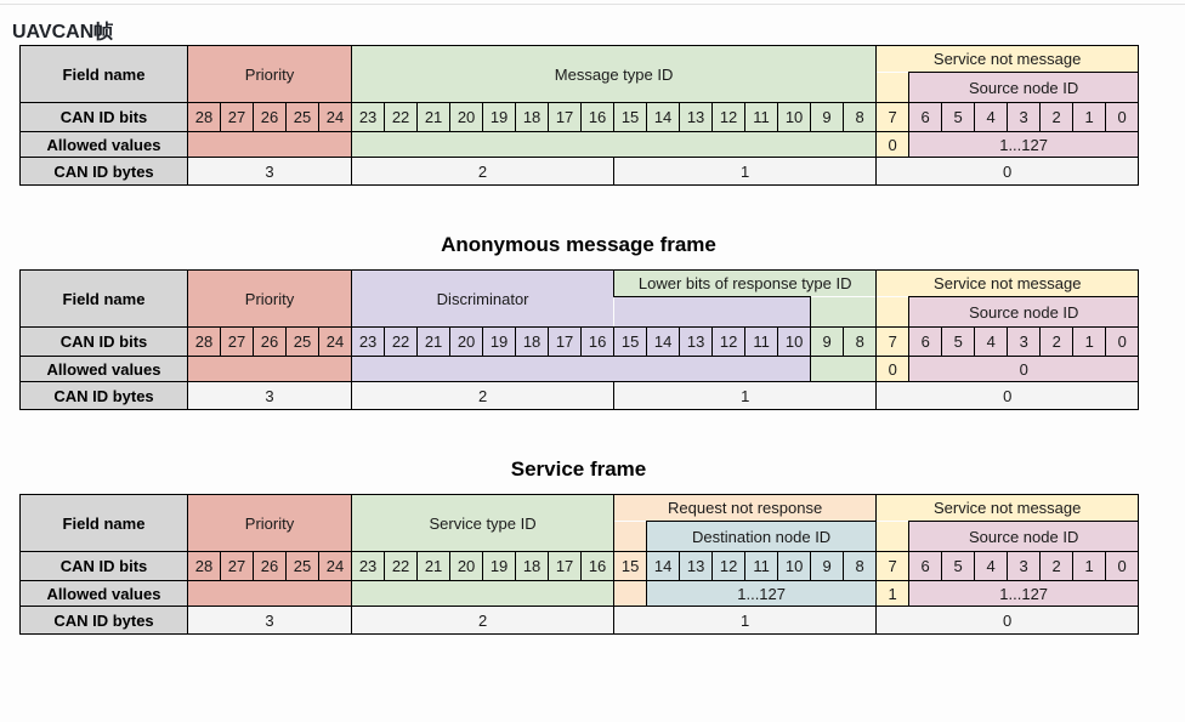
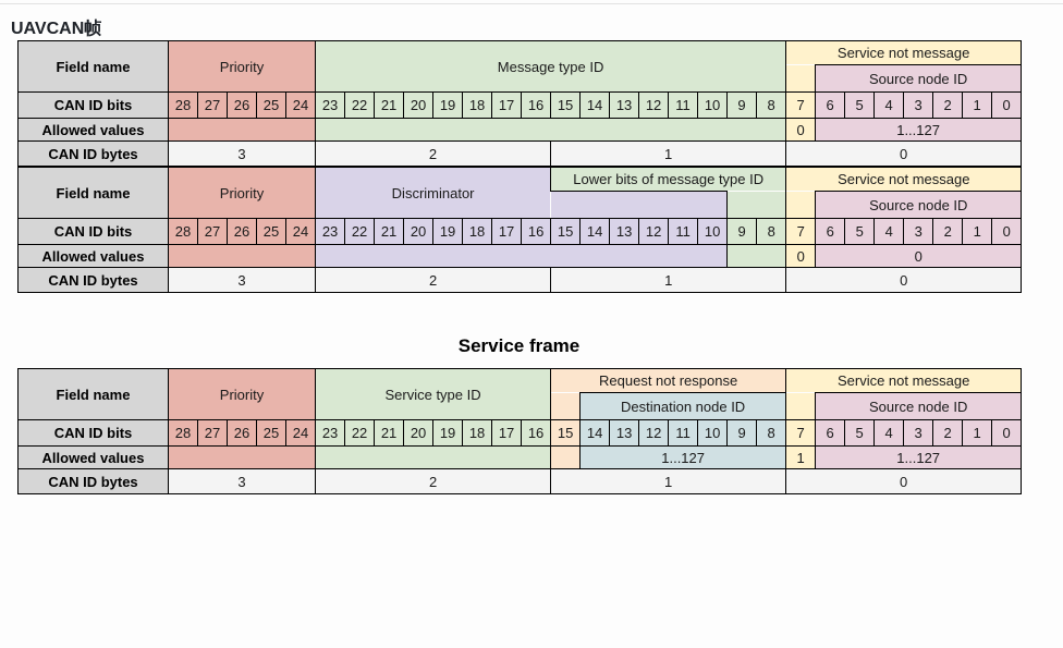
  UAVCAN帧
  Field name	Priority	Message type ID	Service not message
  	Source node ID
  CAN ID bits	28	27	26	25	24	23	22	21	20	19	18	17	16	15	14	13	12	11	10	9	8	7	6	5	4	3	2	1	0
  Allowed values			0	1...127
  CAN ID bytes	3	2	1	0
- Anonymous message frame
- Field name	Priority	Discriminator	Lower bits of response type ID	Service not message
+ Field name	Priority	Discriminator	Lower bits of message type ID	Service not message
  			Source node ID
  CAN ID bits	28	27	26	25	24	23	22	21	20	19	18	17	16	15	14	13	12	11	10	9	8	7	6	5	4	3	2	1	0
  Allowed values				0	0
  CAN ID bytes	3	2	1	0
  Service frame
  Field name	Priority	Service type ID	Request not response	Service not message
  	Destination node ID		Source node ID
  CAN ID bits	28	27	26	25	24	23	22	21	20	19	18	17	16	15	14	13	12	11	10	9	8	7	6	5	4	3	2	1	0
  Allowed values				1...127	1	1...127
  CAN ID bytes	3	2	1	0
